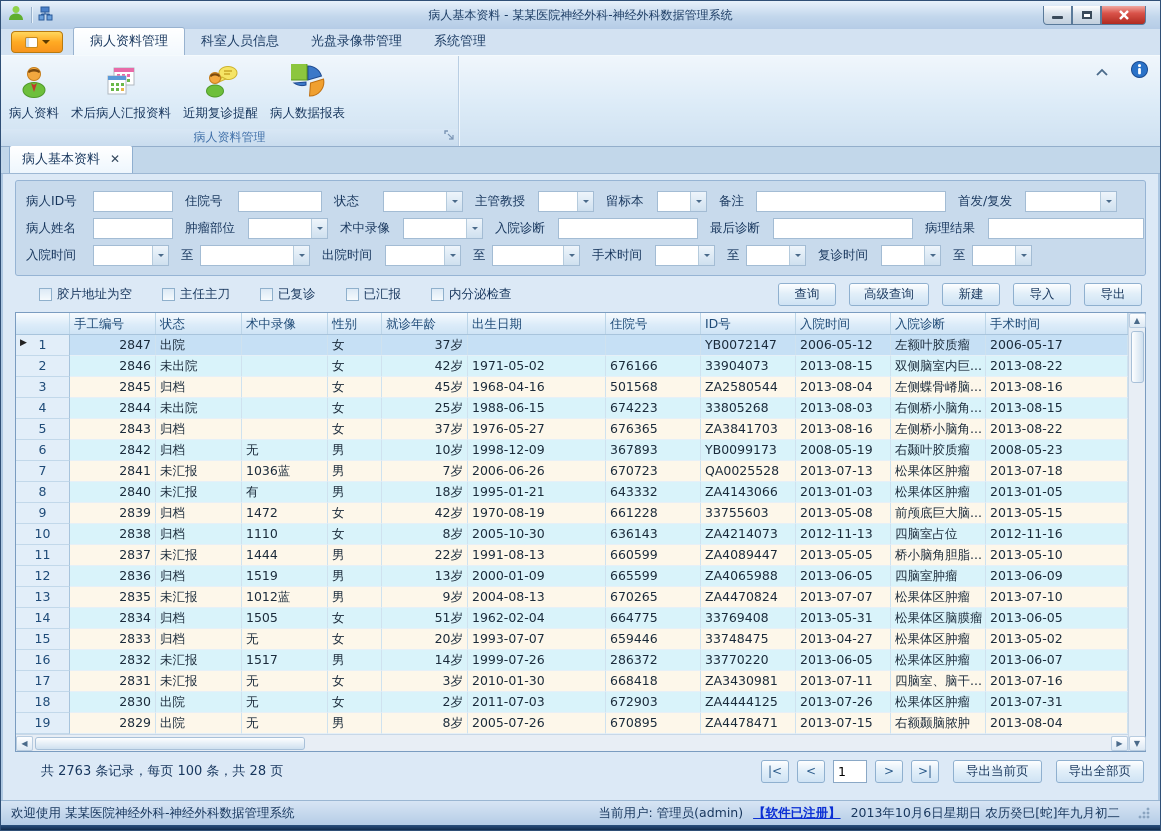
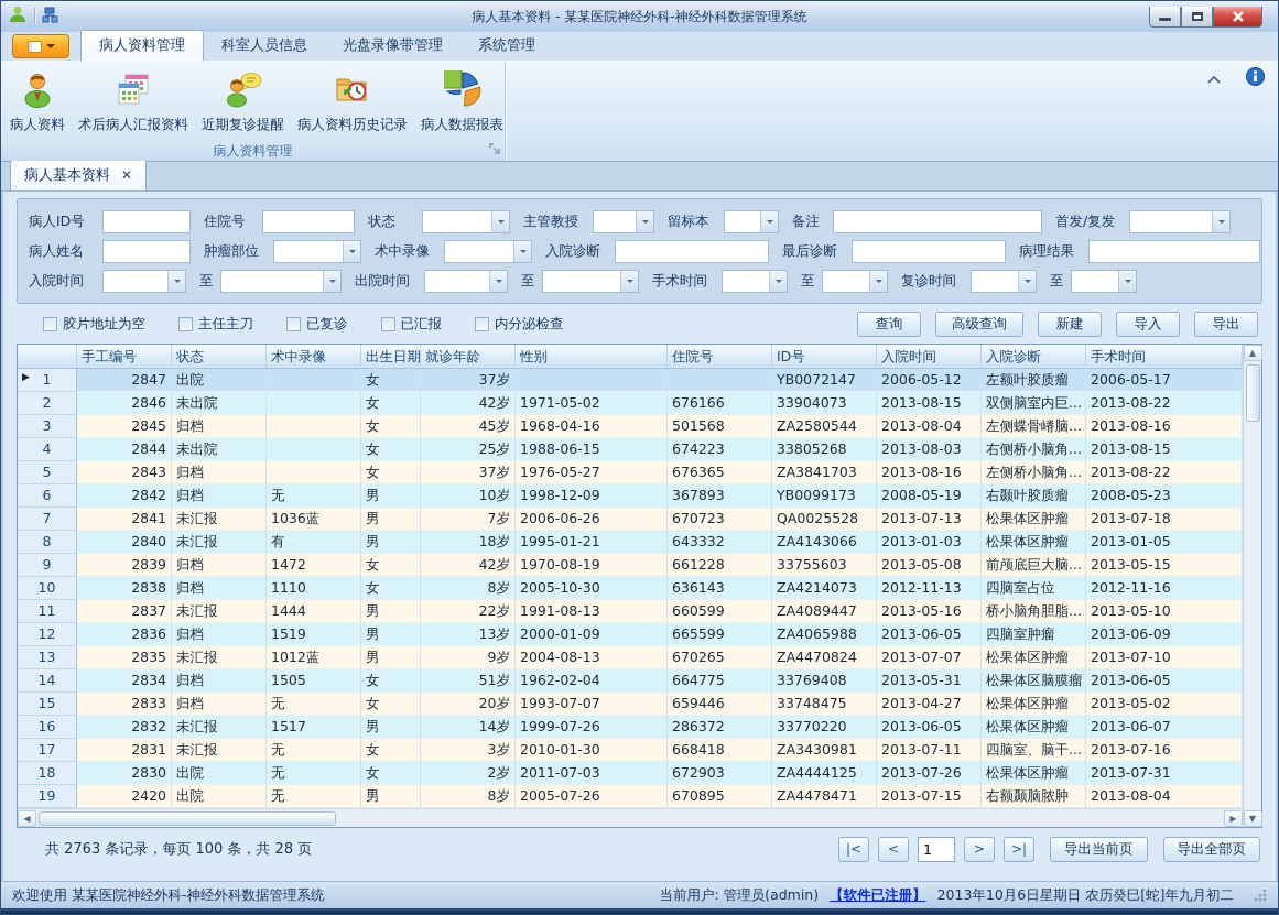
  病人基本资料 - 某某医院神经外科-神经外科数据管理系统
  病人资料管理
  科室人员信息
  光盘录像带管理
  系统管理
  病人资料
  术后病人汇报资料
  近期复诊提醒
+ 病人资料历史记录
  病人数据报表
  病人资料管理
  病人基本资料
  ✕
  病人ID号
  住院号
  状态
  主管教授
  留标本
  备注
  首发/复发
  病人姓名
  肿瘤部位
  术中录像
  入院诊断
  最后诊断
  病理结果
  入院时间
  至
  出院时间
  至
  手术时间
  至
  复诊时间
  至
  胶片地址为空
  主任主刀
  已复诊
  已汇报
  内分泌检查
  查询
  高级查询
  新建
  导入
  导出
  手工编号
  状态
  术中录像
- 性别
+ 出生日期
  就诊年龄
- 出生日期
+ 性别
  住院号
  ID号
  入院时间
  入院诊断
  手术时间
  1
  ▶
  2847
  出院
  女
  37岁
  YB0072147
  2006-05-12
  左额叶胶质瘤
  2006-05-17
  2
  2846
  未出院
  女
  42岁
  1971-05-02
  676166
  33904073
  2013-08-15
  双侧脑室内巨...
  2013-08-22
  3
  2845
  归档
  女
  45岁
  1968-04-16
  501568
  ZA2580544
  2013-08-04
  左侧蝶骨嵴脑...
  2013-08-16
  4
  2844
  未出院
  女
  25岁
  1988-06-15
  674223
  33805268
  2013-08-03
  右侧桥小脑角...
  2013-08-15
  5
  2843
  归档
  女
  37岁
  1976-05-27
  676365
  ZA3841703
  2013-08-16
  左侧桥小脑角...
  2013-08-22
  6
  2842
  归档
  无
  男
  10岁
  1998-12-09
  367893
  YB0099173
  2008-05-19
  右颞叶胶质瘤
  2008-05-23
  7
  2841
  未汇报
  1036蓝
  男
  7岁
  2006-06-26
  670723
  QA0025528
  2013-07-13
  松果体区肿瘤
  2013-07-18
  8
  2840
  未汇报
  有
  男
  18岁
  1995-01-21
  643332
  ZA4143066
  2013-01-03
  松果体区肿瘤
  2013-01-05
  9
  2839
  归档
  1472
  女
  42岁
  1970-08-19
  661228
  33755603
  2013-05-08
  前颅底巨大脑...
  2013-05-15
  10
  2838
  归档
  1110
  女
  8岁
  2005-10-30
  636143
  ZA4214073
  2012-11-13
  四脑室占位
  2012-11-16
  11
  2837
  未汇报
  1444
  男
  22岁
  1991-08-13
  660599
  ZA4089447
- 2013-05-05
+ 2013-05-16
  桥小脑角胆脂...
  2013-05-10
  12
  2836
  归档
  1519
  男
  13岁
  2000-01-09
  665599
  ZA4065988
  2013-06-05
  四脑室肿瘤
  2013-06-09
  13
  2835
  未汇报
  1012蓝
  男
  9岁
  2004-08-13
  670265
  ZA4470824
  2013-07-07
  松果体区肿瘤
  2013-07-10
  14
  2834
  归档
  1505
  女
  51岁
  1962-02-04
  664775
  33769408
  2013-05-31
  松果体区脑膜瘤
  2013-06-05
  15
  2833
  归档
  无
  女
  20岁
  1993-07-07
  659446
  33748475
  2013-04-27
  松果体区肿瘤
  2013-05-02
  16
  2832
  未汇报
  1517
  男
  14岁
  1999-07-26
  286372
  33770220
  2013-06-05
  松果体区肿瘤
  2013-06-07
  17
  2831
  未汇报
  无
  女
  3岁
  2010-01-30
  668418
  ZA3430981
  2013-07-11
  四脑室、脑干...
  2013-07-16
  18
  2830
  出院
  无
  女
  2岁
  2011-07-03
  672903
  ZA4444125
  2013-07-26
  松果体区肿瘤
  2013-07-31
  19
- 2829
+ 2420
  出院
  无
  男
  8岁
  2005-07-26
  670895
  ZA4478471
  2013-07-15
  右额颞脑脓肿
  2013-08-04
  ◀
  ▶
  ▲
  ▼
  共 2763 条记录，每页 100 条，共 28 页
  |<
  <
  1
  >
  >|
  导出当前页
  导出全部页
  欢迎使用 某某医院神经外科-神经外科数据管理系统
  当前用户: 管理员(admin)
  【软件已注册】
  2013年10月6日星期日 农历癸巳[蛇]年九月初二
